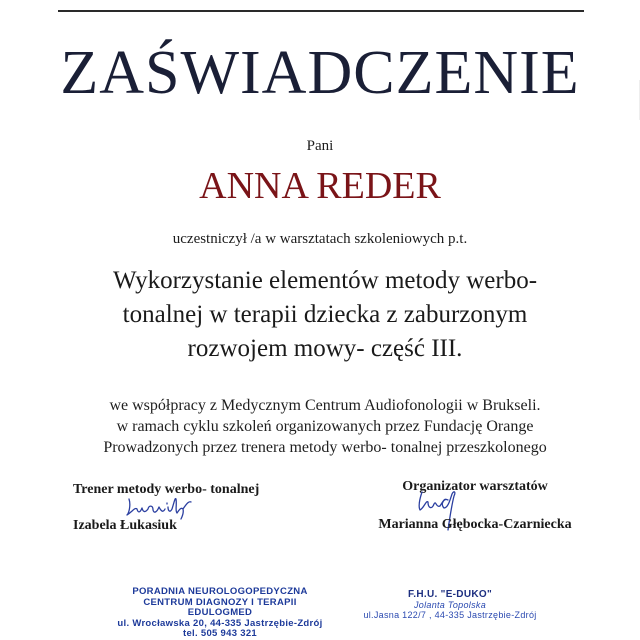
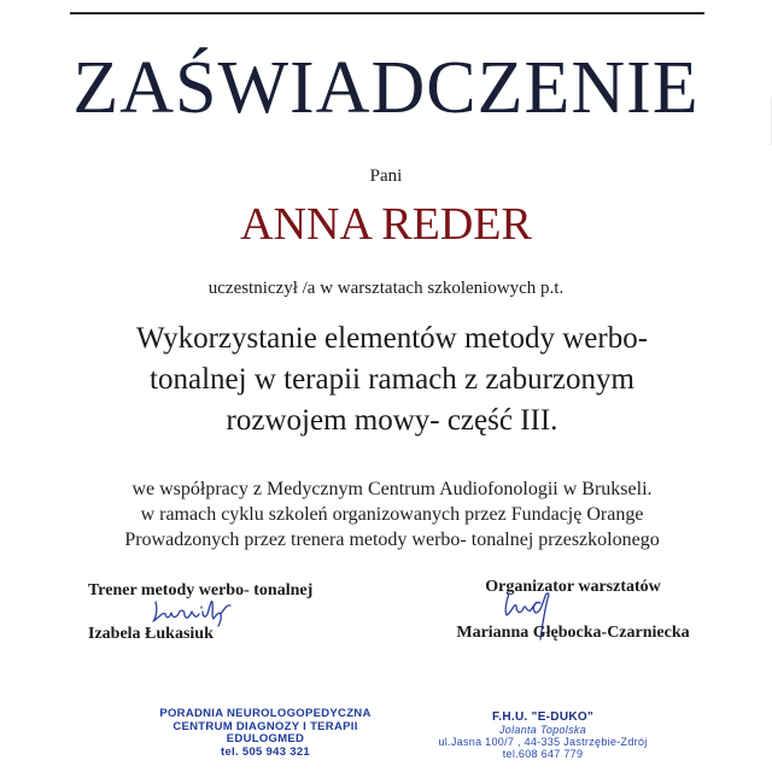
  ZAŚWIADCZENIE
  Pani
  ANNA REDER
  uczestniczył /a w warsztatach szkoleniowych p.t.
  Wykorzystanie elementów metody werbo-
- tonalnej w terapii dziecka z zaburzonym
+ tonalnej w terapii ramach z zaburzonym
  rozwojem mowy- część III.
  we współpracy z Medycznym Centrum Audiofonologii w Brukseli.
  w ramach cyklu szkoleń organizowanych przez Fundację Orange
  Prowadzonych przez trenera metody werbo- tonalnej przeszkolonego
  Trener metody werbo- tonalnej
  Izabela Łukasiuk
  Organizator warsztatów
  Marianna Głębocka-Czarniecka
  PORADNIA NEUROLOGOPEDYCZNA
  CENTRUM DIAGNOZY I TERAPII
  EDULOGMED
- ul. Wrocławska 20, 44-335 Jastrzębie-Zdrój
  tel. 505 943 321
  F.H.U. "E-DUKO"
  Jolanta Topolska
- ul.Jasna 122/7 , 44-335 Jastrzębie-Zdrój
+ ul.Jasna 100/7 , 44-335 Jastrzębie-Zdrój
+ tel.608 647 779
